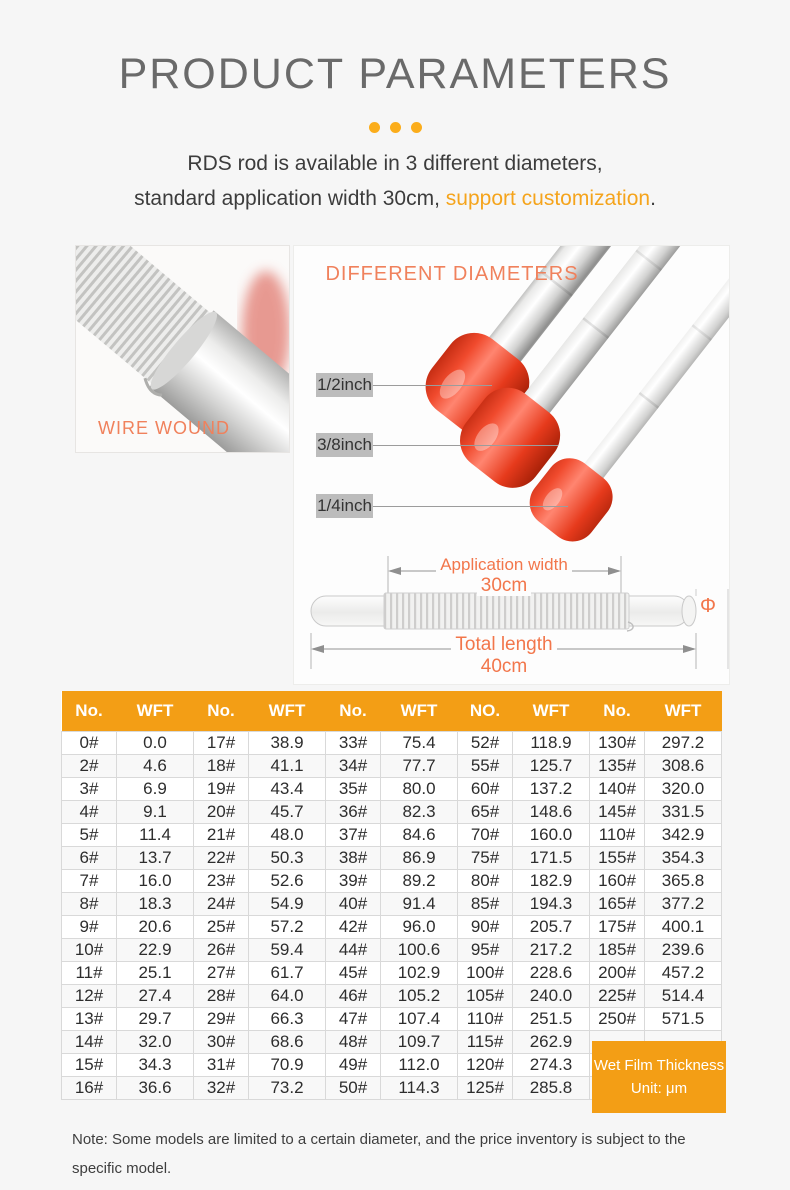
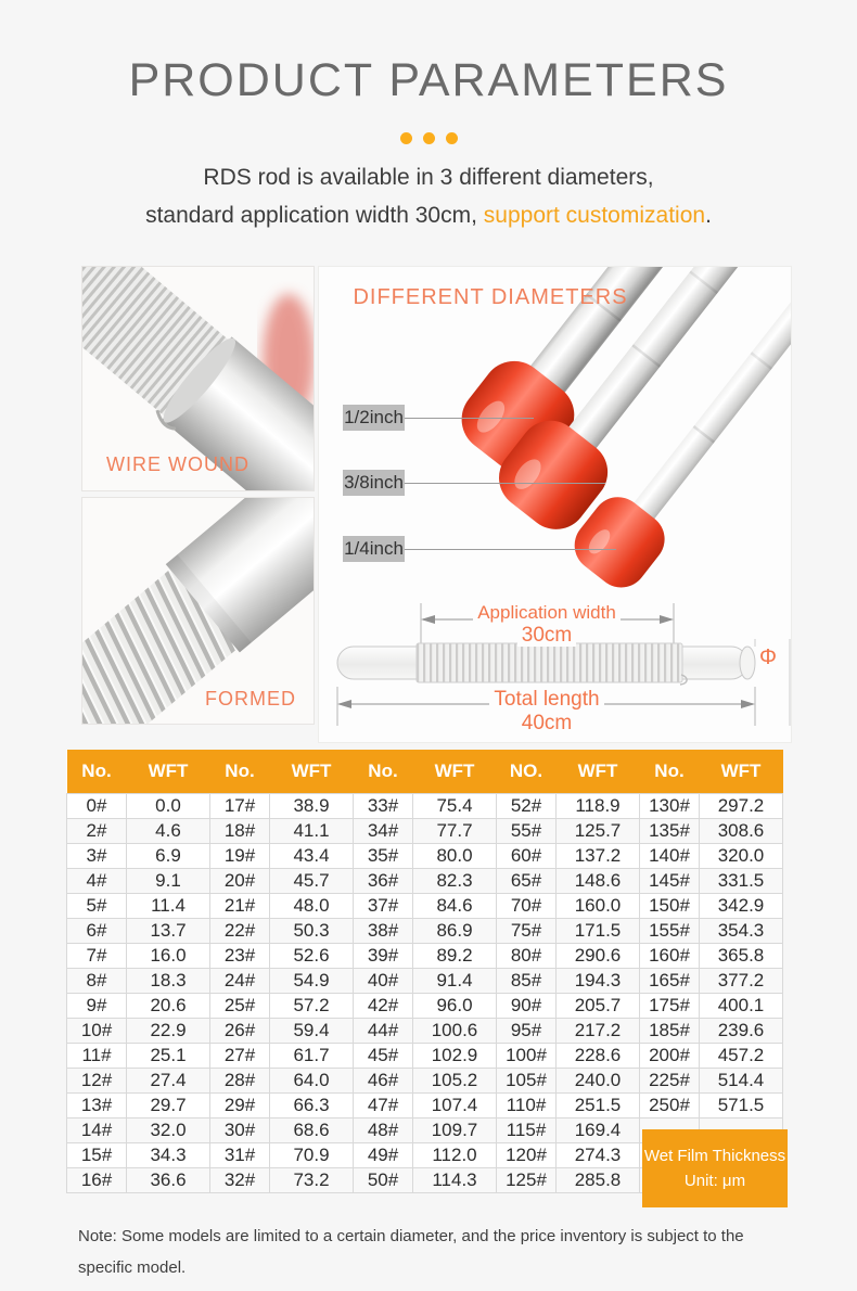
  PRODUCT PARAMETERS
  RDS rod is available in 3 different diameters,
  standard application width 30cm, support customization.
  WIRE WOUND
+ FORMED
  DIFFERENT DIAMETERS
  1/2inch
  3/8inch
  1/4inch
  Application width
  30cm
  Total length
  40cm
  Φ
  No.	WFT	No.	WFT	No.	WFT	NO.	WFT	No.	WFT
  0#	0.0	17#	38.9	33#	75.4	52#	118.9	130#	297.2
  2#	4.6	18#	41.1	34#	77.7	55#	125.7	135#	308.6
  3#	6.9	19#	43.4	35#	80.0	60#	137.2	140#	320.0
  4#	9.1	20#	45.7	36#	82.3	65#	148.6	145#	331.5
- 5#	11.4	21#	48.0	37#	84.6	70#	160.0	110#	342.9
+ 5#	11.4	21#	48.0	37#	84.6	70#	160.0	150#	342.9
  6#	13.7	22#	50.3	38#	86.9	75#	171.5	155#	354.3
- 7#	16.0	23#	52.6	39#	89.2	80#	182.9	160#	365.8
+ 7#	16.0	23#	52.6	39#	89.2	80#	290.6	160#	365.8
  8#	18.3	24#	54.9	40#	91.4	85#	194.3	165#	377.2
  9#	20.6	25#	57.2	42#	96.0	90#	205.7	175#	400.1
  10#	22.9	26#	59.4	44#	100.6	95#	217.2	185#	239.6
  11#	25.1	27#	61.7	45#	102.9	100#	228.6	200#	457.2
  12#	27.4	28#	64.0	46#	105.2	105#	240.0	225#	514.4
  13#	29.7	29#	66.3	47#	107.4	110#	251.5	250#	571.5
- 14#	32.0	30#	68.6	48#	109.7	115#	262.9
+ 14#	32.0	30#	68.6	48#	109.7	115#	169.4
  15#	34.3	31#	70.9	49#	112.0	120#	274.3
  16#	36.6	32#	73.2	50#	114.3	125#	285.8
  Wet Film Thickness
  Unit: μm
  Note: Some models are limited to a certain diameter, and the price inventory is subject to the specific model.
